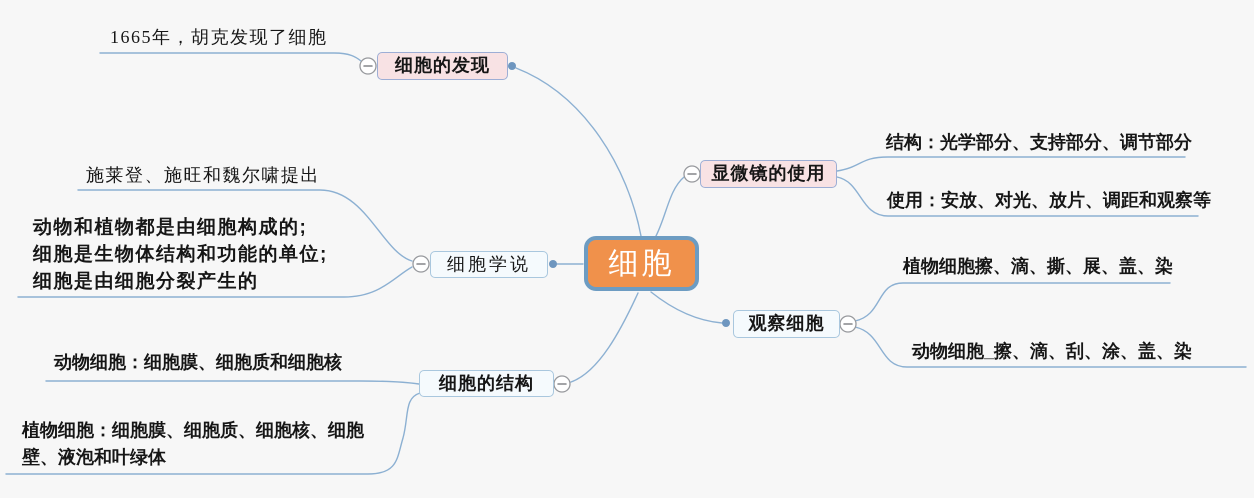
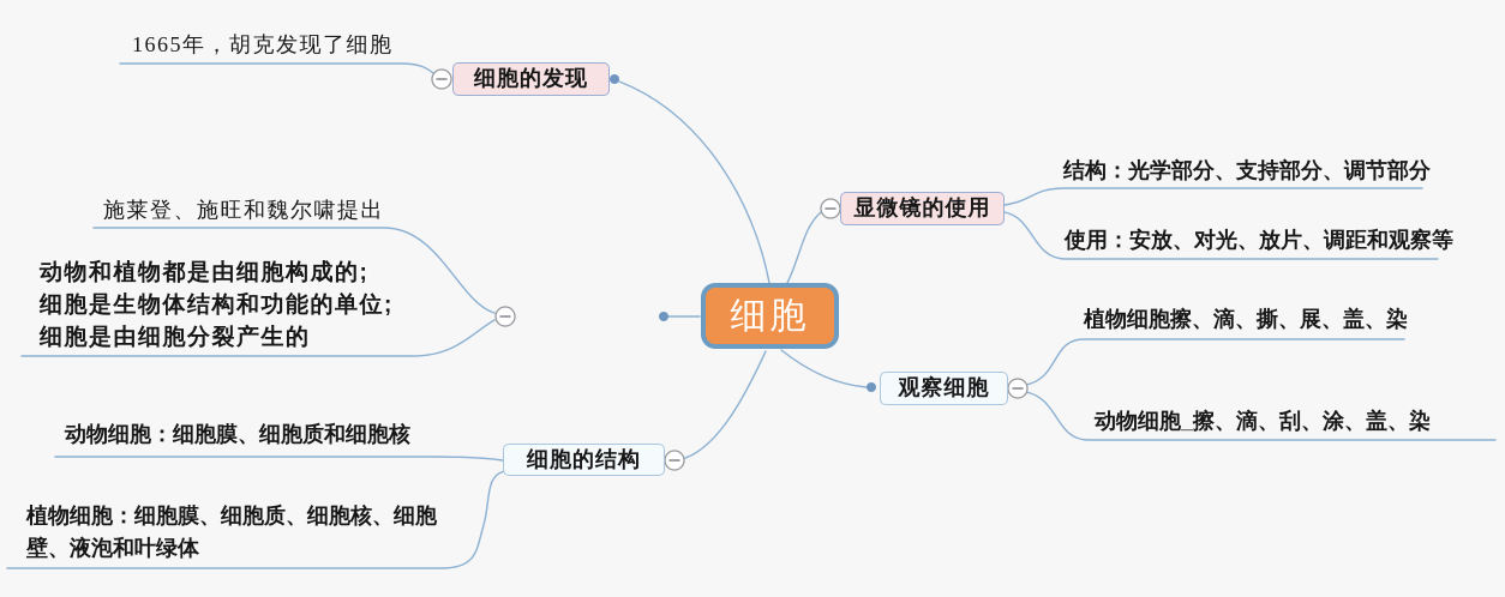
  细胞
  细胞的发现
  显微镜的使用
- 细胞学说
  观察细胞
  细胞的结构
  1665年，胡克发现了细胞
  结构：光学部分、支持部分、调节部分
  使用：安放、对光、放片、调距和观察等
  施莱登、施旺和魏尔啸提出
  动物和植物都是由细胞构成的;
  细胞是生物体结构和功能的单位;
  细胞是由细胞分裂产生的
  植物细胞擦、滴、撕、展、盖、染
  动物细胞_擦、滴、刮、涂、盖、染
  动物细胞：细胞膜、细胞质和细胞核
  植物细胞：细胞膜、细胞质、细胞核、细胞壁、液泡和叶绿体
